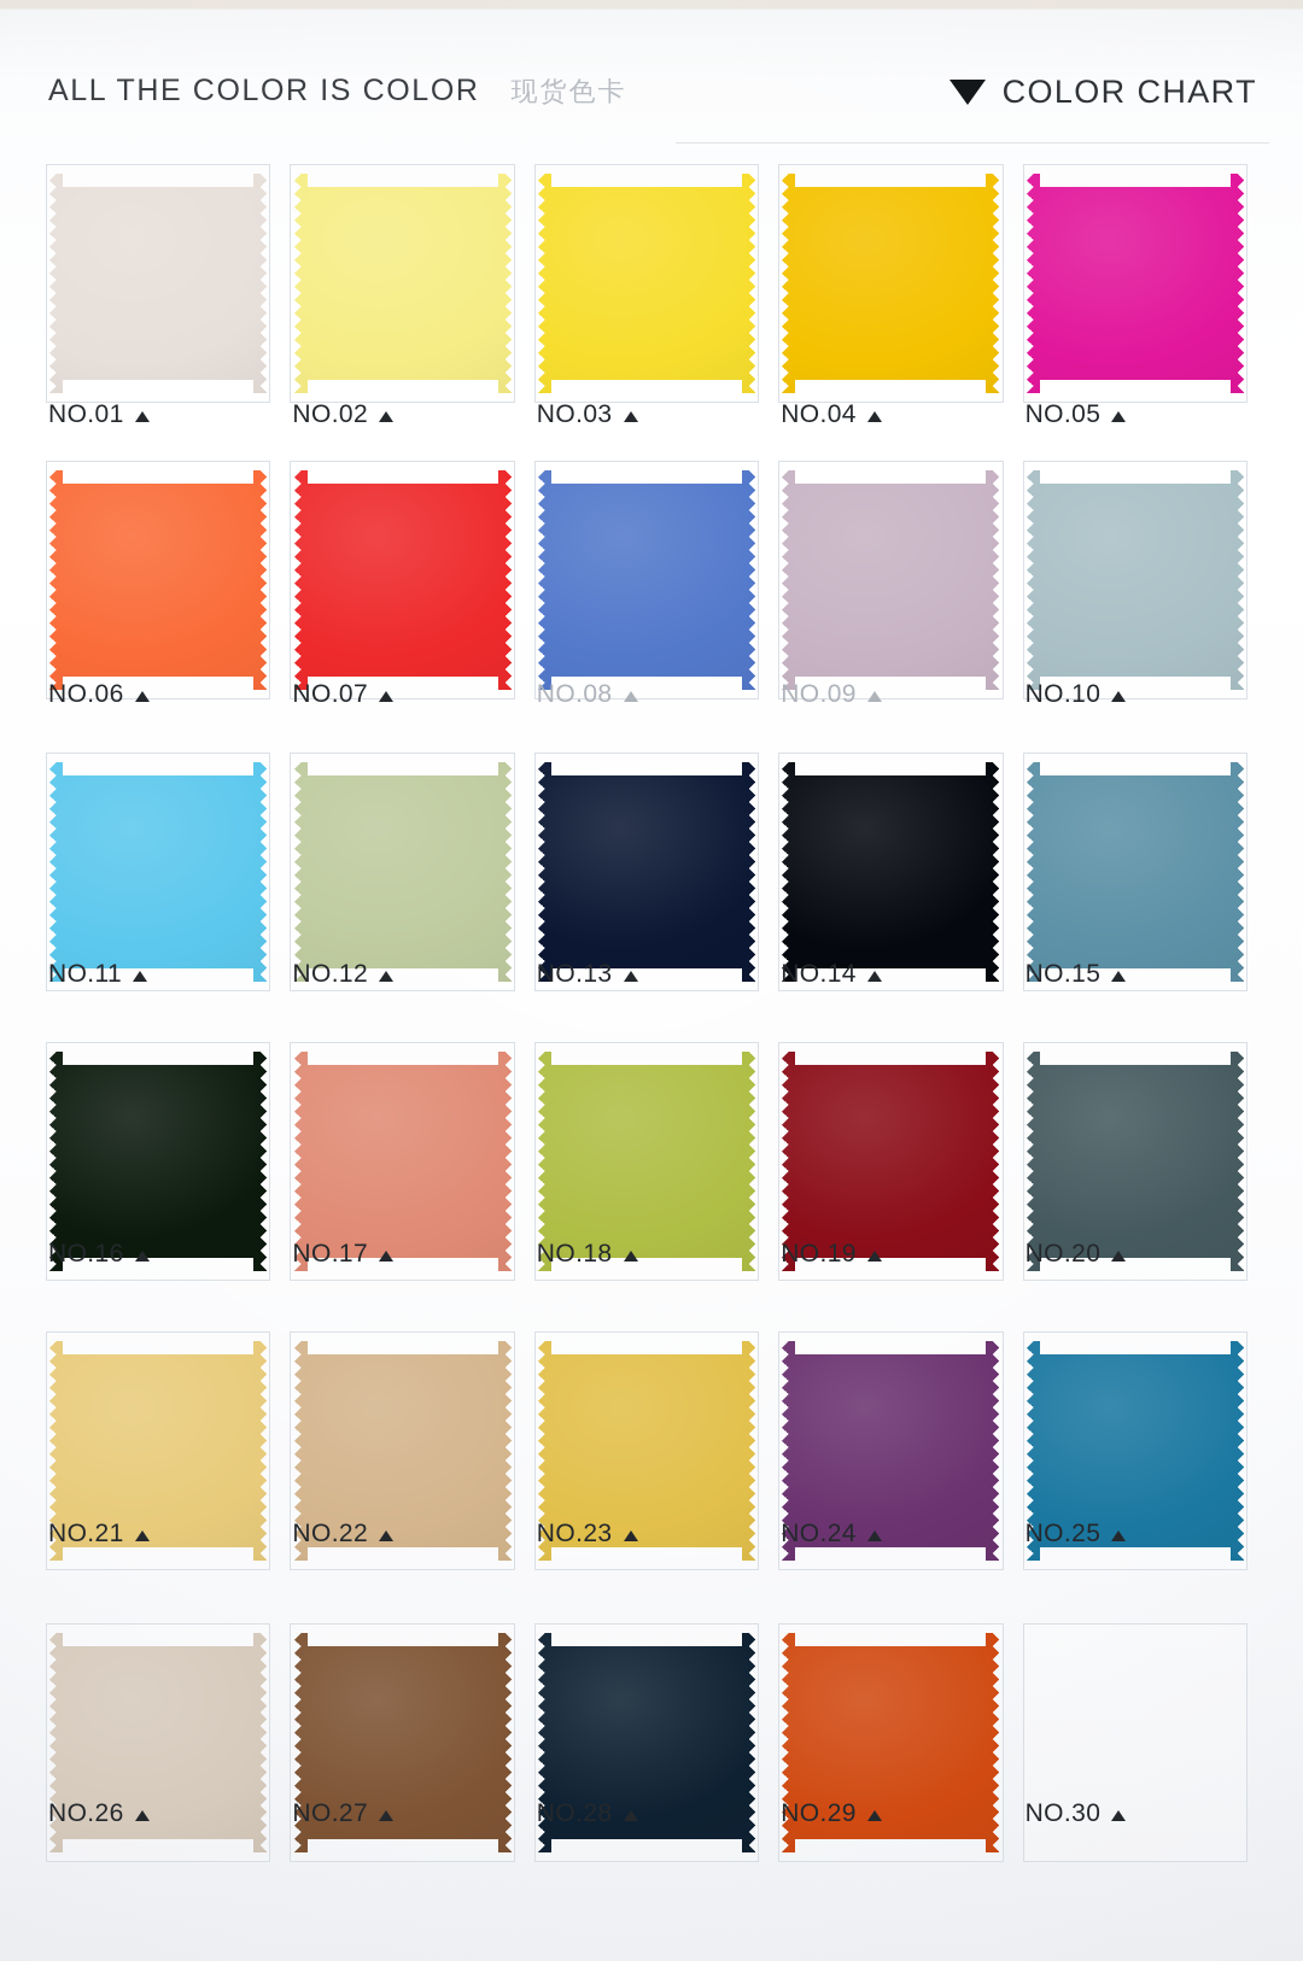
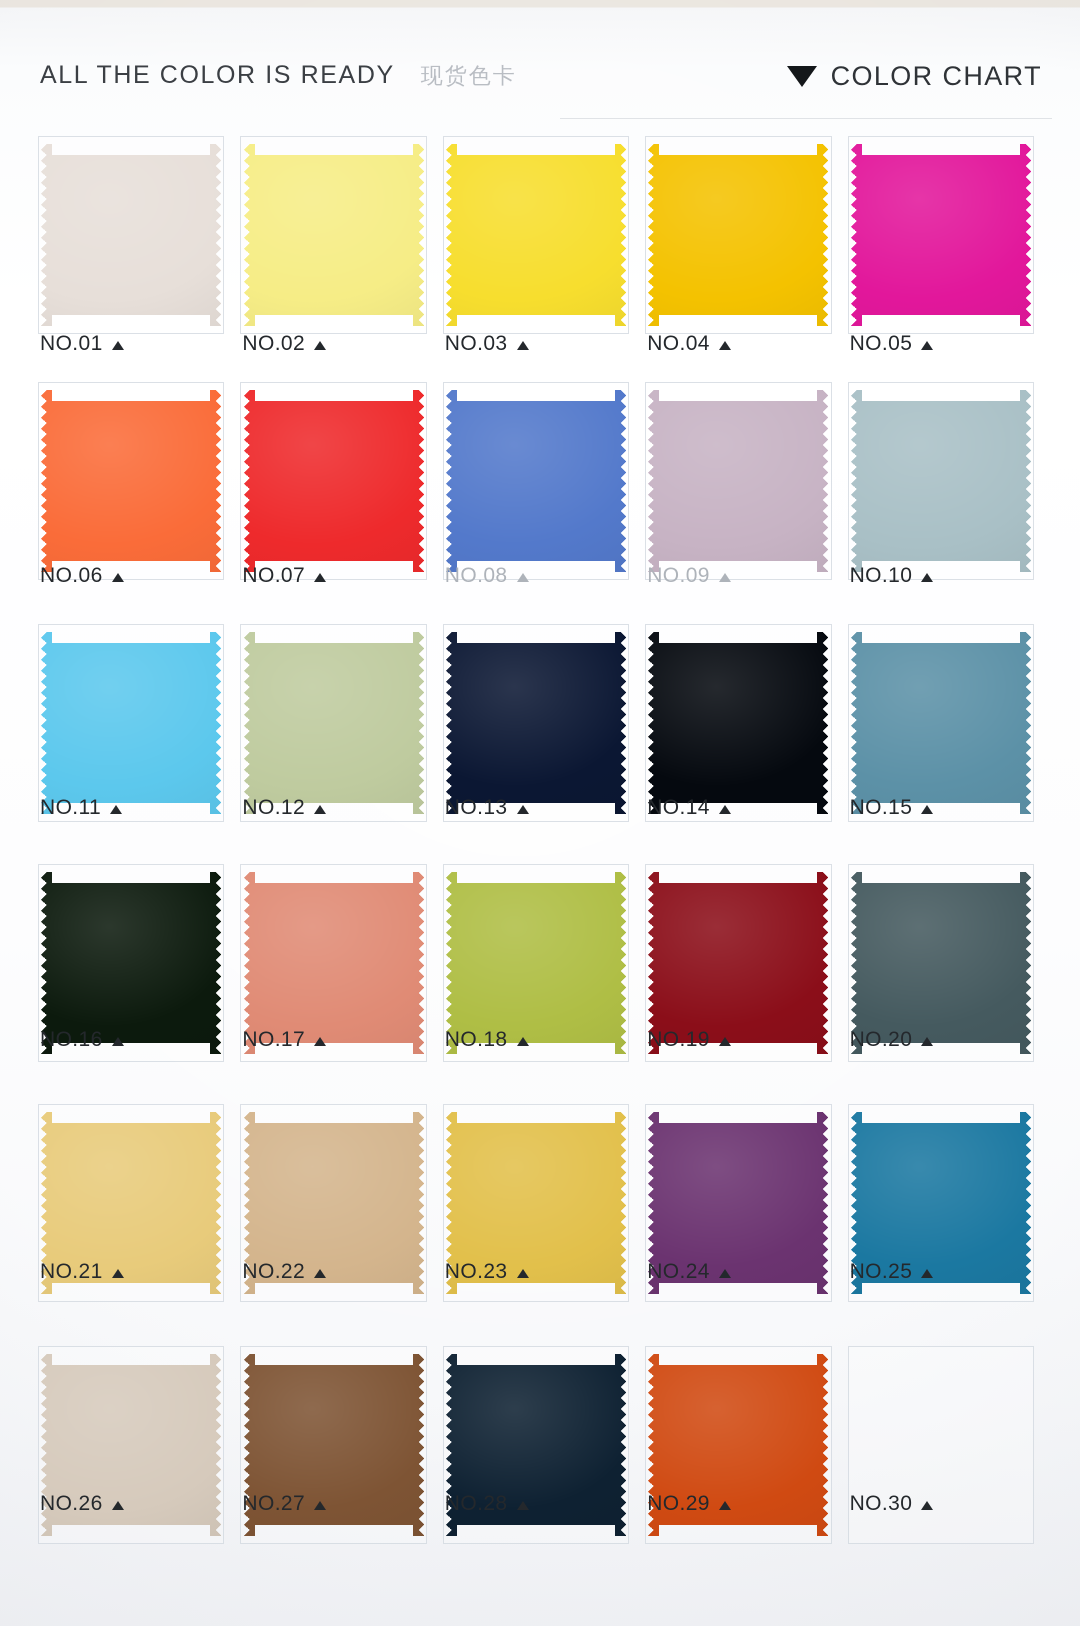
- ALL THE COLOR IS COLOR
+ ALL THE COLOR IS READY
  现货色卡
  COLOR CHART
  NO.01
  NO.02
  NO.03
  NO.04
  NO.05
  NO.06
  NO.07
  NO.08
  NO.09
  NO.10
  NO.11
  NO.12
  NO.13
  NO.14
  NO.15
  NO.16
  NO.17
  NO.18
  NO.19
  NO.20
  NO.21
  NO.22
  NO.23
  NO.24
  NO.25
  NO.26
  NO.27
  NO.28
  NO.29
  NO.30
